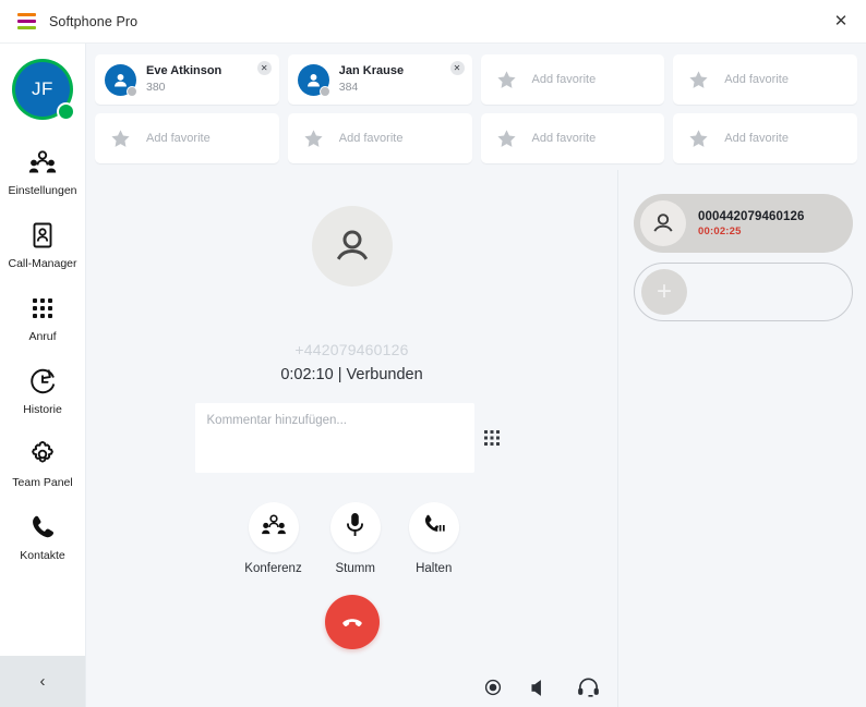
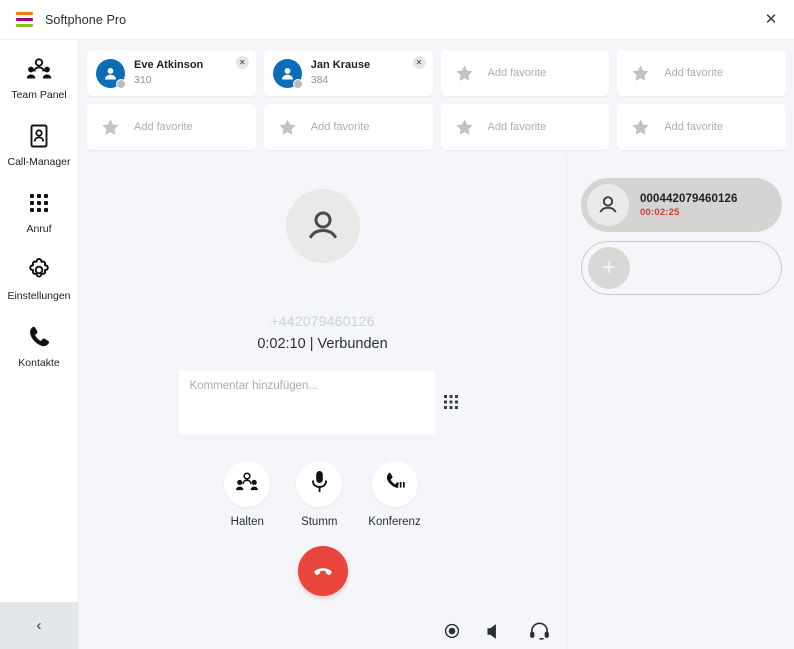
  Softphone Pro
  ✕
- JF
- Einstellungen
+ Team Panel
  Call-Manager
  Anruf
- Historie
- Team Panel
+ Einstellungen
  Kontakte
  ‹
  Eve Atkinson
- 380
+ 310
  ✕
  Jan Krause
  384
  ✕
  Add favorite
  Add favorite
  Add favorite
  Add favorite
  Add favorite
  Add favorite
  +442079460126
  0:02:10 | Verbunden
  Kommentar hinzufügen...
- Konferenz
+ Halten
  Stumm
- Halten
+ Konferenz
  000442079460126
  00:02:25
  +
